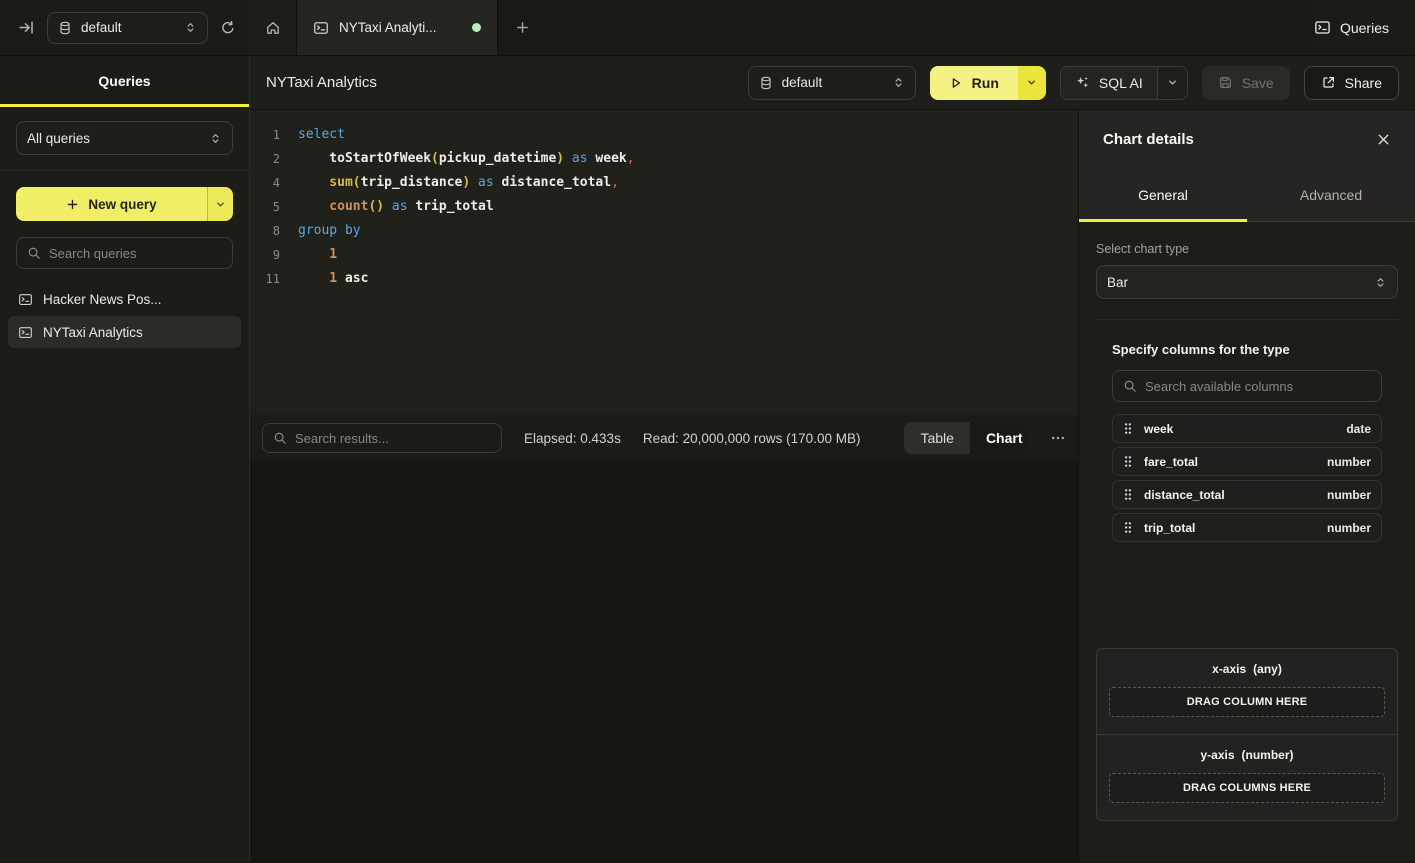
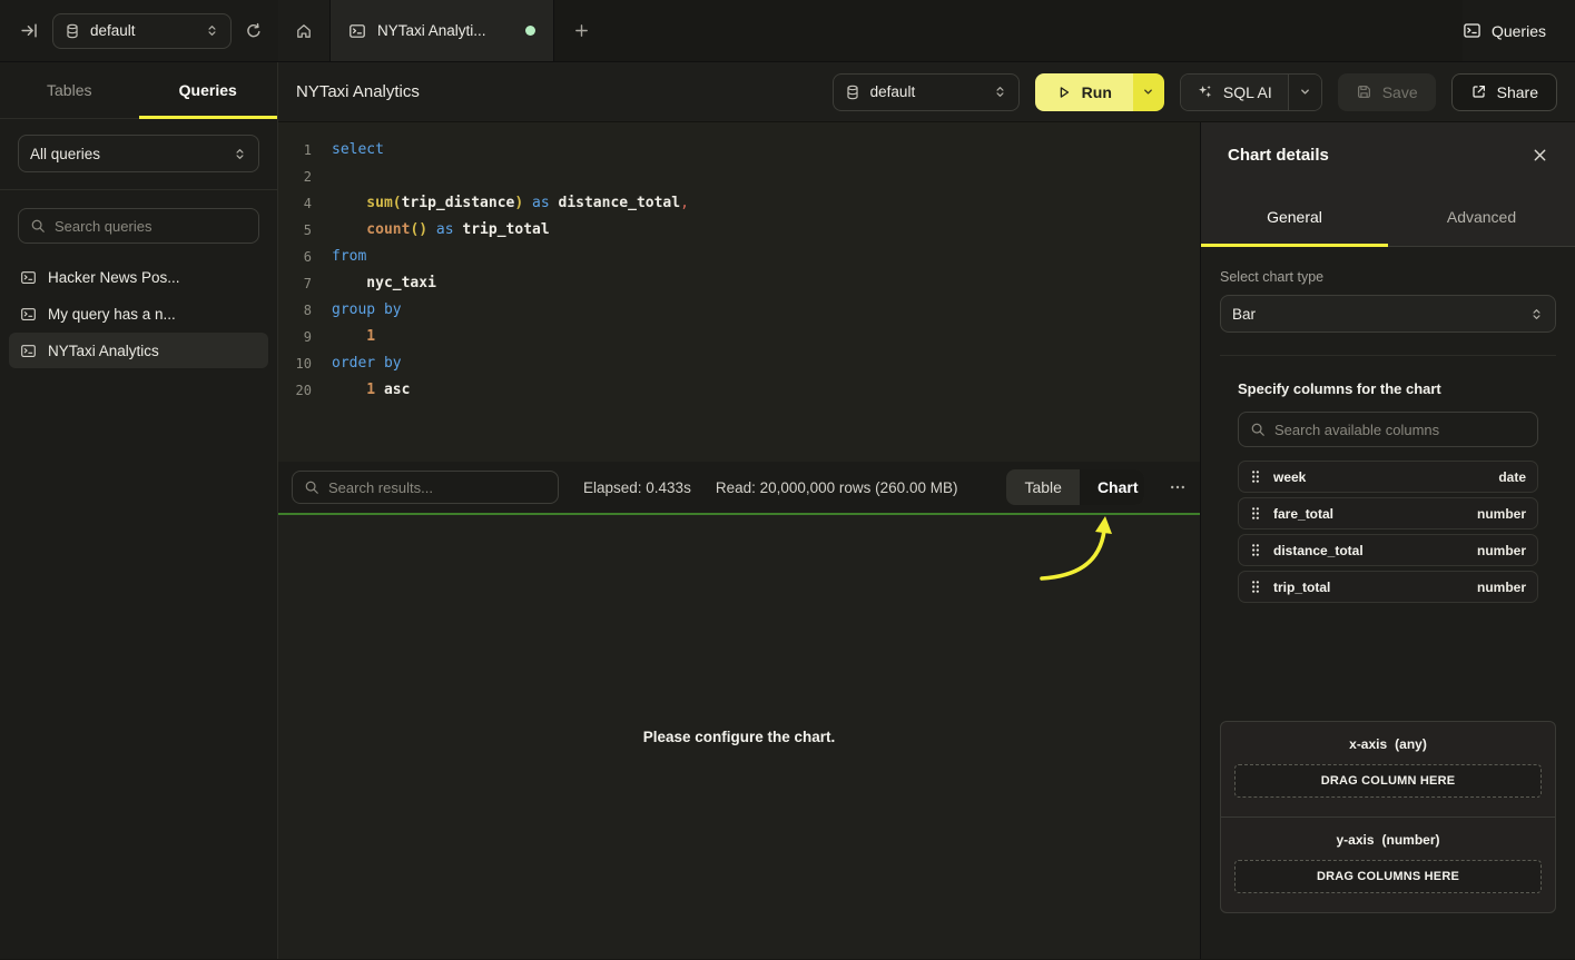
  default
  NYTaxi Analyti...
  Queries
+ Tables
  Queries
  All queries
- New query
  Search queries
  Hacker News Pos...
+ My query has a n...
  NYTaxi Analytics
  NYTaxi Analytics
  default
  Run
  SQL AI
  Save
  Share
  1
  select
  2
- toStartOfWeek(pickup_datetime) as week,
  4
  sum(trip_distance) as distance_total,
  5
  count() as trip_total
+ 6
+ from
+ 7
+ nyc_taxi
  8
  group by
  9
  1
+ 10
+ order by
- 11
+ 20
  1 asc
  Search results...
  Elapsed: 0.433s
- Read: 20,000,000 rows (170.00 MB)
+ Read: 20,000,000 rows (260.00 MB)
  Table
  Chart
+ Please configure the chart.
  Chart details
  General
  Advanced
  Select chart type
  Bar
- Specify columns for the type
+ Specify columns for the chart
  Search available columns
  week
  date
  fare_total
  number
  distance_total
  number
  trip_total
  number
  x-axis (any)
  DRAG COLUMN HERE
  y-axis (number)
  DRAG COLUMNS HERE
